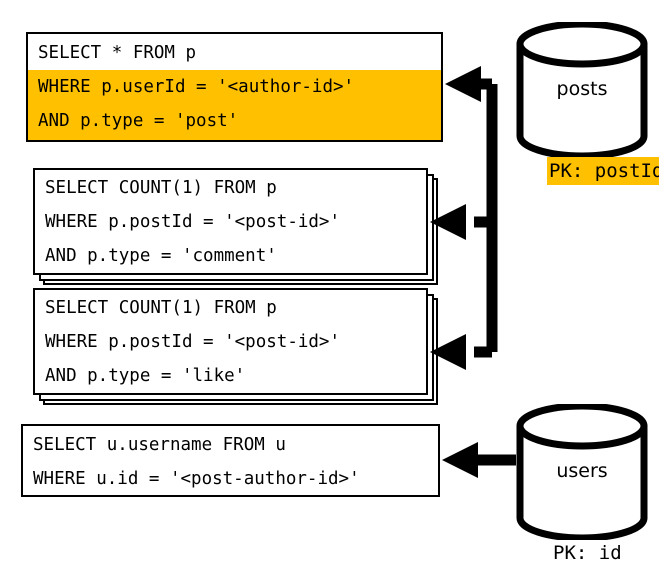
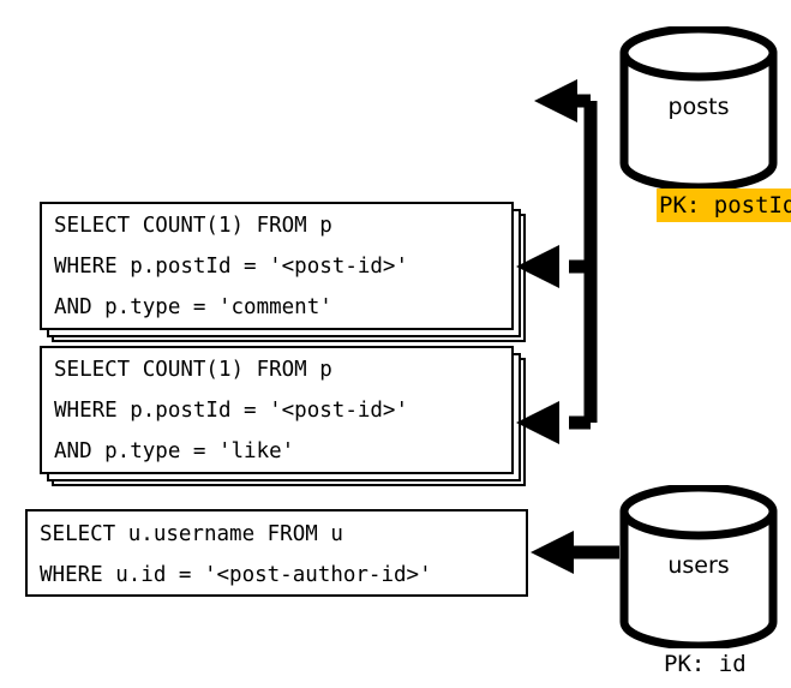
- SELECT * FROM p
- WHERE p.userId = '<author-id>'
- AND p.type = 'post'
  SELECT COUNT(1) FROM p
  WHERE p.postId = '<post-id>'
  AND p.type = 'comment'
  SELECT COUNT(1) FROM p
  WHERE p.postId = '<post-id>'
  AND p.type = 'like'
  SELECT u.username FROM u
  WHERE u.id = '<post-author-id>'
  posts
  PK: postId
  users
  PK: id
